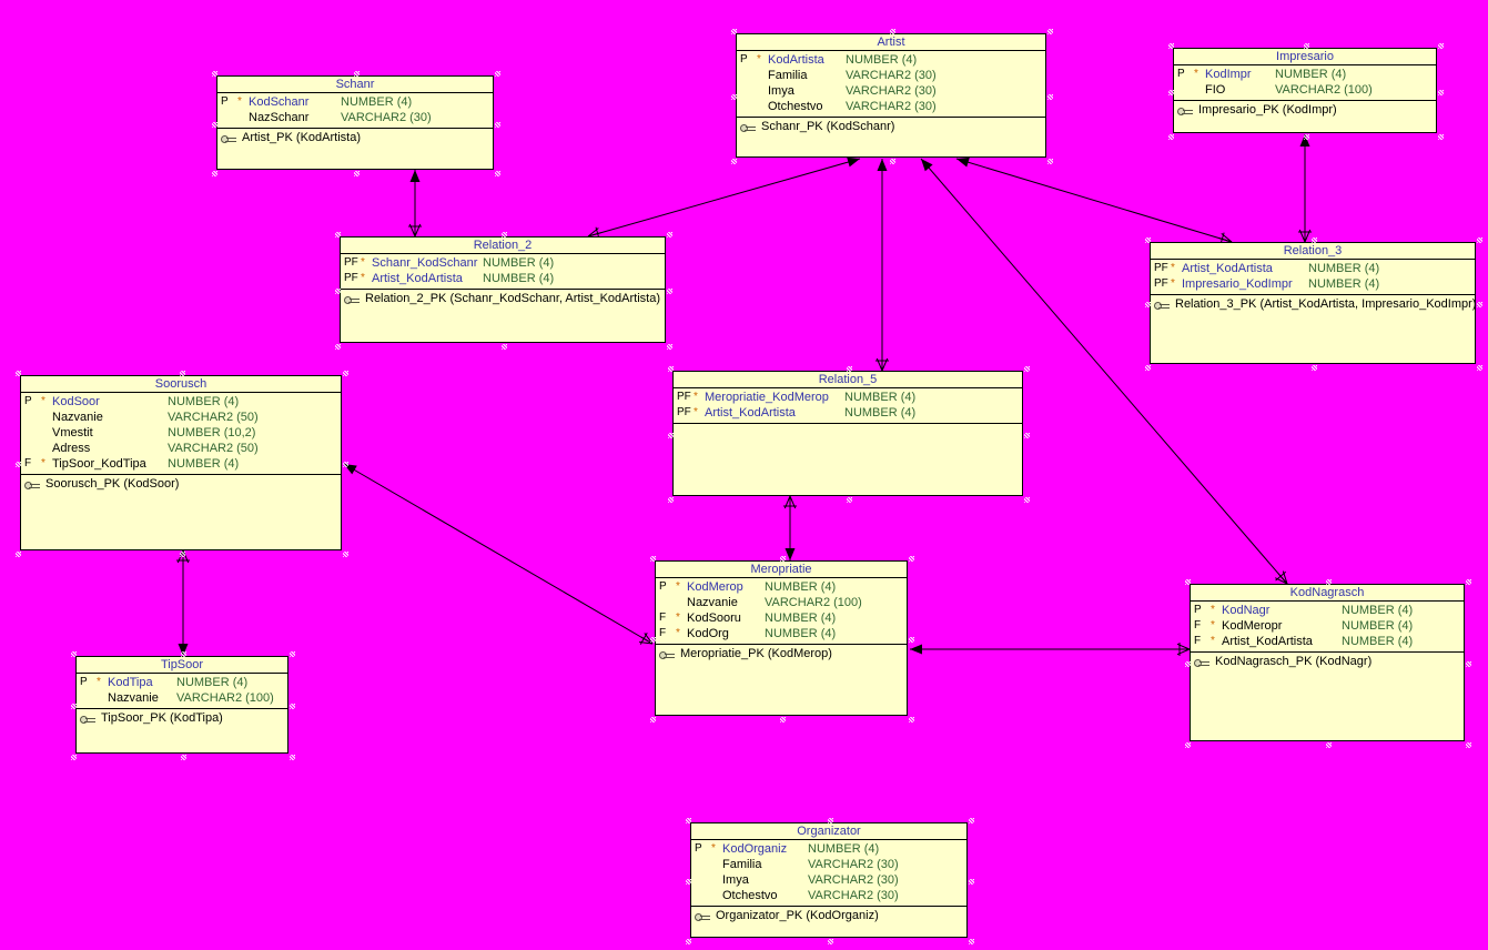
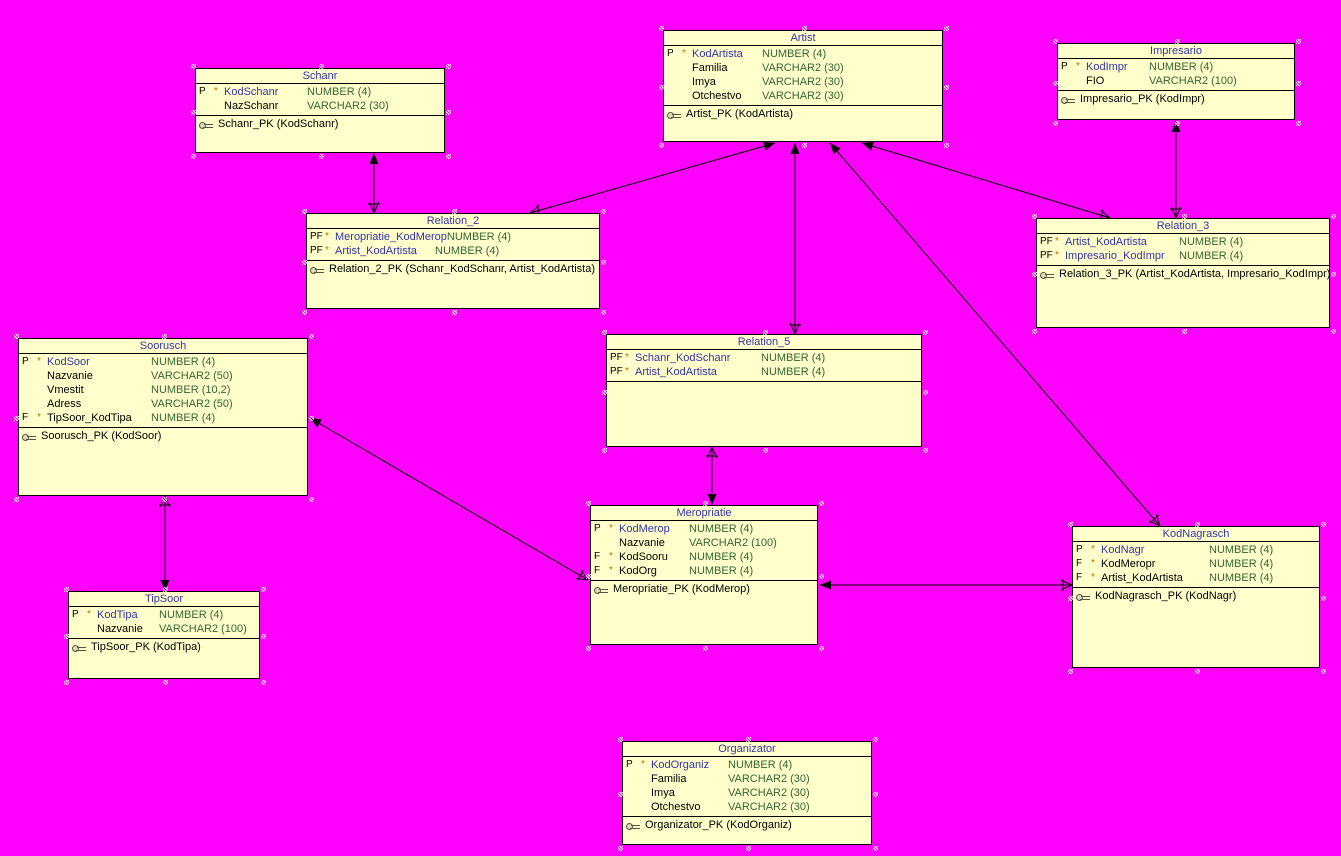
  Schanr
  P
  *
  KodSchanr
  NUMBER (4)
  NazSchanr
  VARCHAR2 (30)
- Artist_PK (KodArtista)
+ Schanr_PK (KodSchanr)
  Artist
  P
  *
  KodArtista
  NUMBER (4)
  Familia
  VARCHAR2 (30)
  Imya
  VARCHAR2 (30)
  Otchestvo
  VARCHAR2 (30)
- Schanr_PK (KodSchanr)
+ Artist_PK (KodArtista)
  Impresario
  P
  *
  KodImpr
  NUMBER (4)
  FIO
  VARCHAR2 (100)
  Impresario_PK (KodImpr)
  Relation_2
  PF
  *
- Schanr_KodSchanr
+ Meropriatie_KodMerop
  NUMBER (4)
  PF
  *
  Artist_KodArtista
  NUMBER (4)
  Relation_2_PK (Schanr_KodSchanr, Artist_KodArtista)
  Relation_3
  PF
  *
  Artist_KodArtista
  NUMBER (4)
  PF
  *
  Impresario_KodImpr
  NUMBER (4)
  Relation_3_PK (Artist_KodArtista, Impresario_KodImpr)
  Soorusch
  P
  *
  KodSoor
  NUMBER (4)
  Nazvanie
  VARCHAR2 (50)
  Vmestit
  NUMBER (10,2)
  Adress
  VARCHAR2 (50)
  F
  *
  TipSoor_KodTipa
  NUMBER (4)
  Soorusch_PK (KodSoor)
  Relation_5
  PF
  *
- Meropriatie_KodMerop
+ Schanr_KodSchanr
  NUMBER (4)
  PF
  *
  Artist_KodArtista
  NUMBER (4)
  Meropriatie
  P
  *
  KodMerop
  NUMBER (4)
  Nazvanie
  VARCHAR2 (100)
  F
  *
  KodSooru
  NUMBER (4)
  F
  *
  KodOrg
  NUMBER (4)
  Meropriatie_PK (KodMerop)
  KodNagrasch
  P
  *
  KodNagr
  NUMBER (4)
  F
  *
  KodMeropr
  NUMBER (4)
  F
  *
  Artist_KodArtista
  NUMBER (4)
  KodNagrasch_PK (KodNagr)
  TipSoor
  P
  *
  KodTipa
  NUMBER (4)
  Nazvanie
  VARCHAR2 (100)
  TipSoor_PK (KodTipa)
  Organizator
  P
  *
  KodOrganiz
  NUMBER (4)
  Familia
  VARCHAR2 (30)
  Imya
  VARCHAR2 (30)
  Otchestvo
  VARCHAR2 (30)
  Organizator_PK (KodOrganiz)
